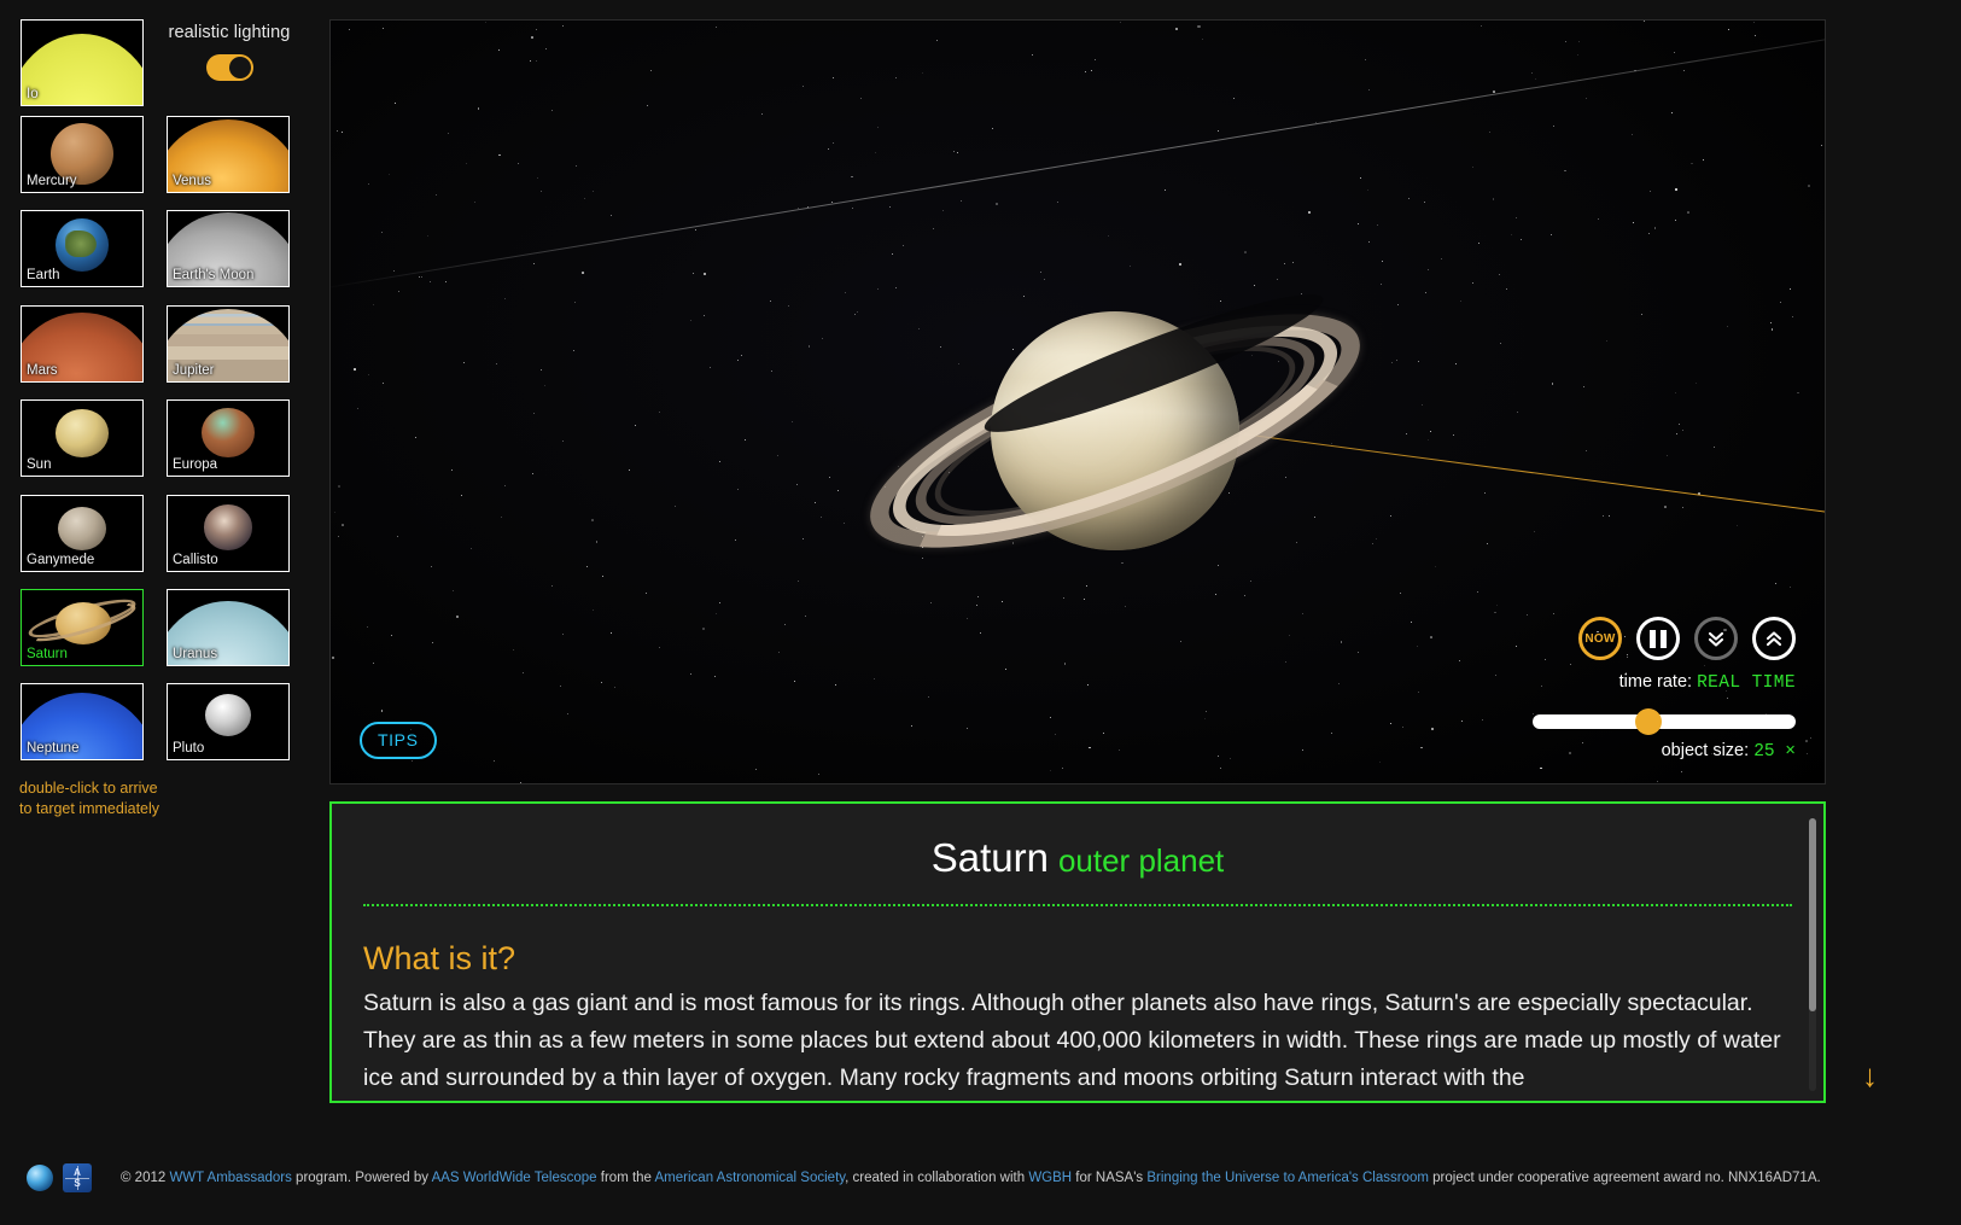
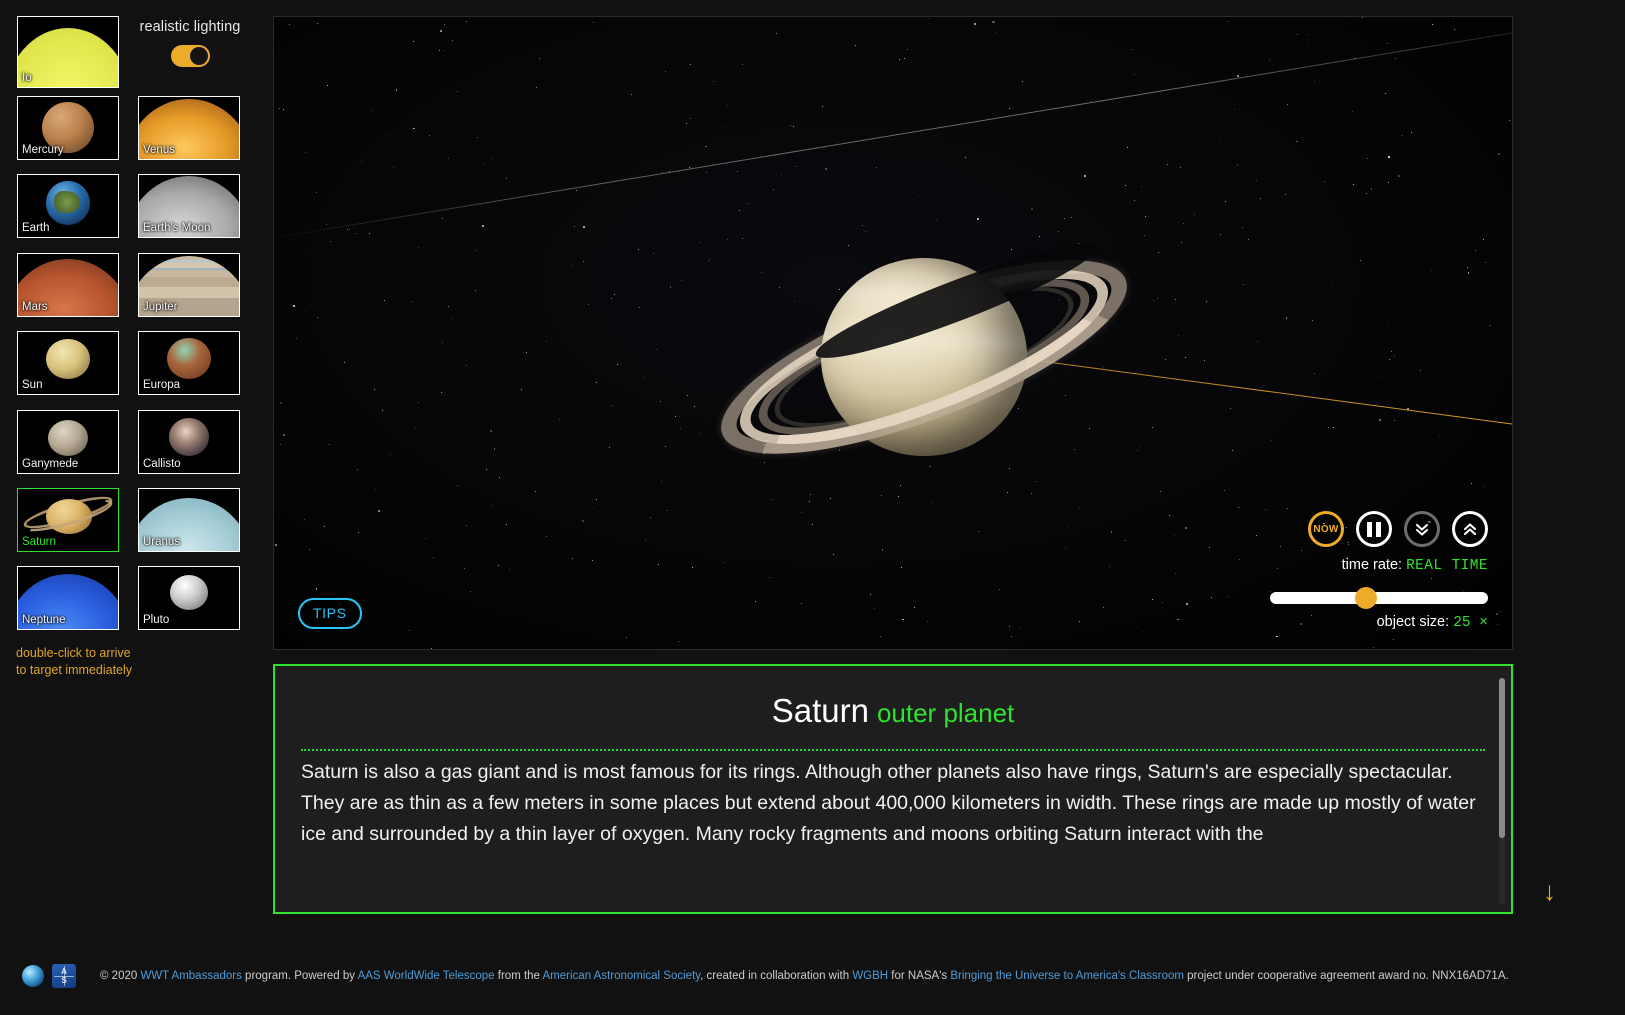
  realistic lighting
  Io
  Mercury
  Venus
  Earth
  Earth's Moon
  Mars
  Jupiter
  Sun
  Europa
  Ganymede
  Callisto
  Saturn
  Uranus
  Neptune
  Pluto
  double-click to arrive
  to target immediately
  TIPS
  NOW
  time rate: REAL TIME
  object size: 25 ×
  Saturn outer planet
- What is it?
  Saturn is also a gas giant and is most famous for its rings. Although other planets also have rings, Saturn's are especially spectacular. They are as thin as a few meters in some places but extend about 400,000 kilometers in width. These rings are made up mostly of water ice and surrounded by a thin layer of oxygen. Many rocky fragments and moons orbiting Saturn interact with the
  ↓
  A
  S
- © 2012 WWT Ambassadors program. Powered by AAS WorldWide Telescope from the American Astronomical Society, created in collaboration with WGBH for NASA's Bringing the Universe to America's Classroom project under cooperative agreement award no. NNX16AD71A.
+ © 2020 WWT Ambassadors program. Powered by AAS WorldWide Telescope from the American Astronomical Society, created in collaboration with WGBH for NASA's Bringing the Universe to America's Classroom project under cooperative agreement award no. NNX16AD71A.
